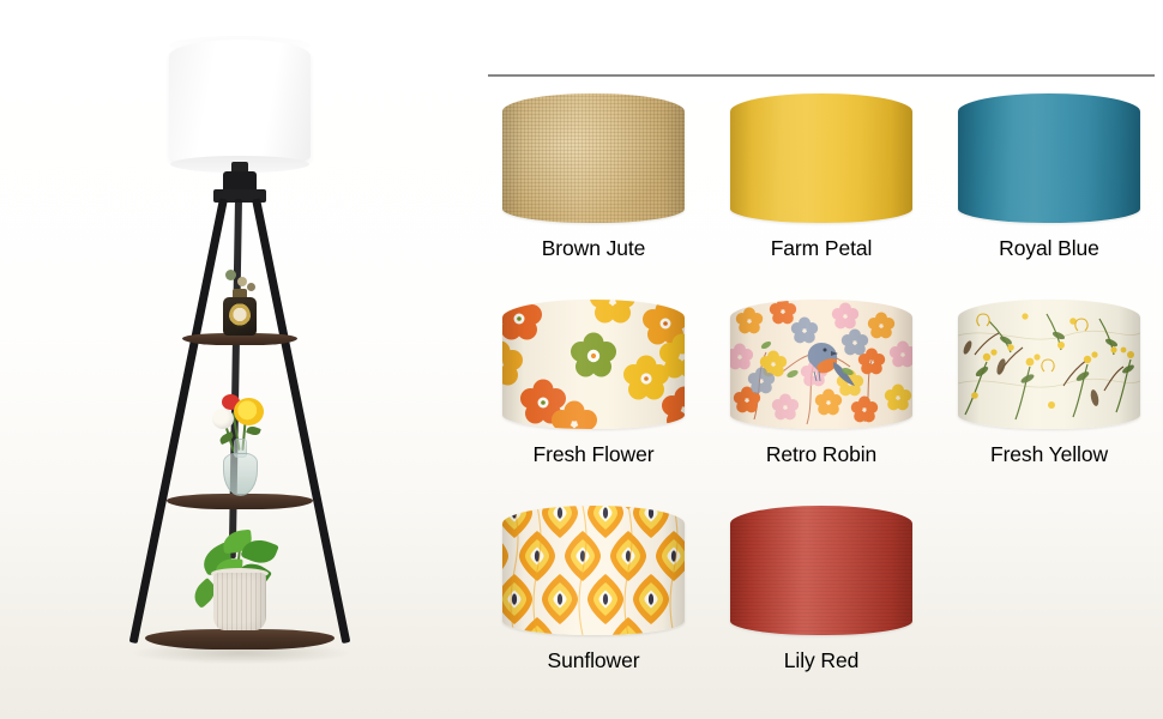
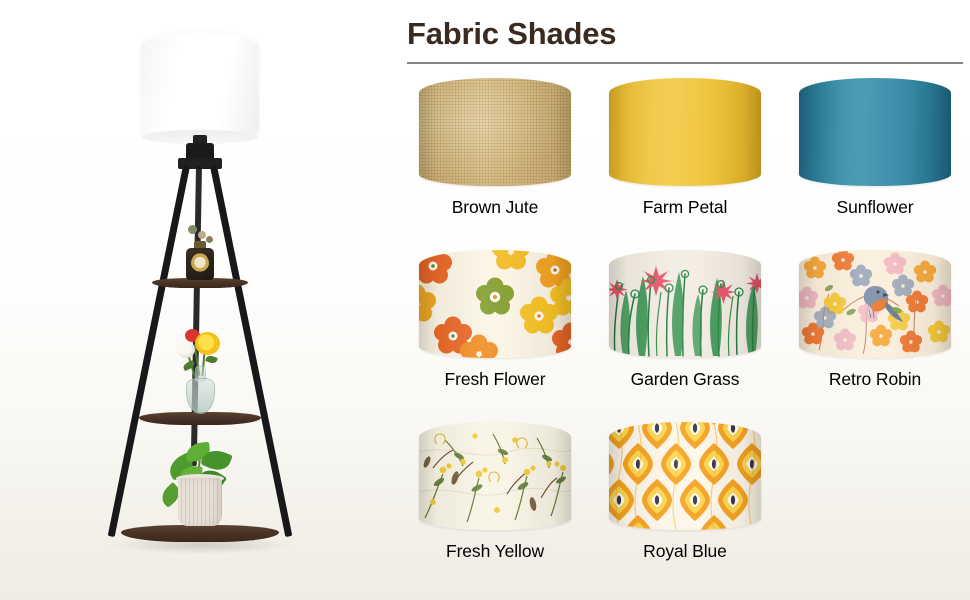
+ Fabric Shades
  Brown Jute
  Farm Petal
- Royal Blue
+ Sunflower
  Fresh Flower
+ Garden Grass
  Retro Robin
  Fresh Yellow
- Sunflower
+ Royal Blue
- Lily Red
